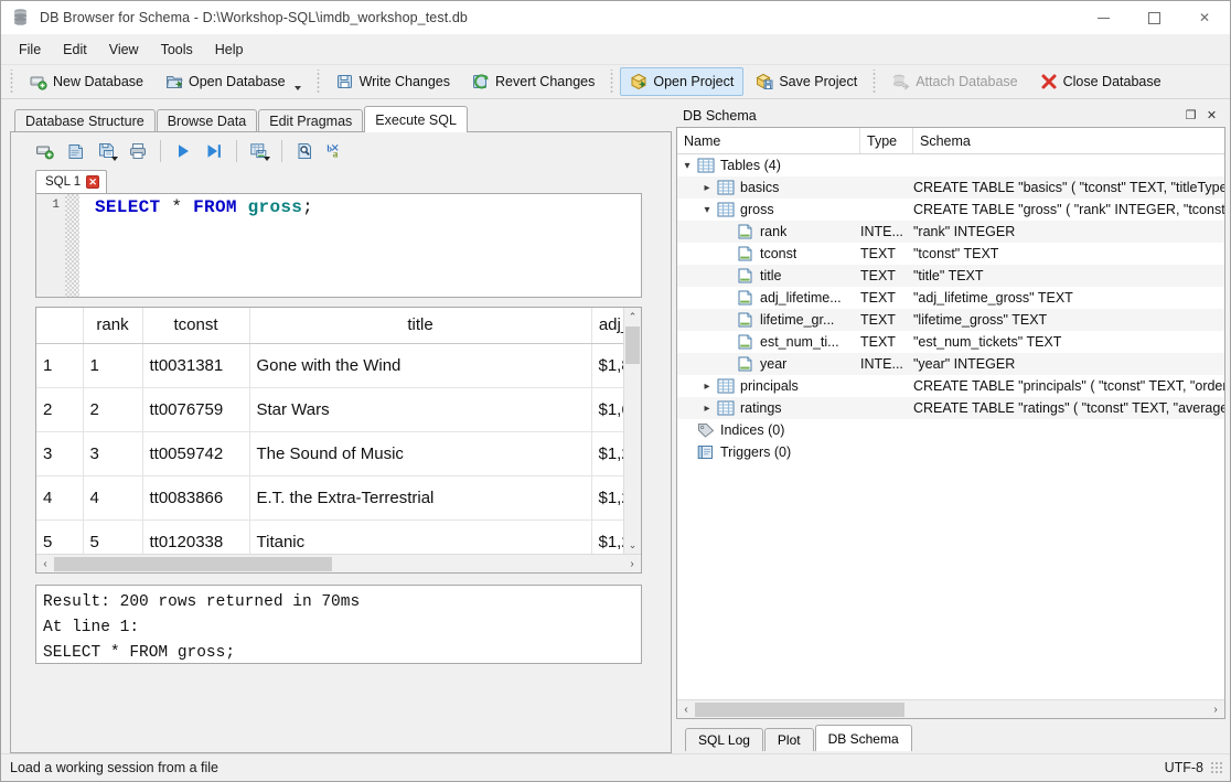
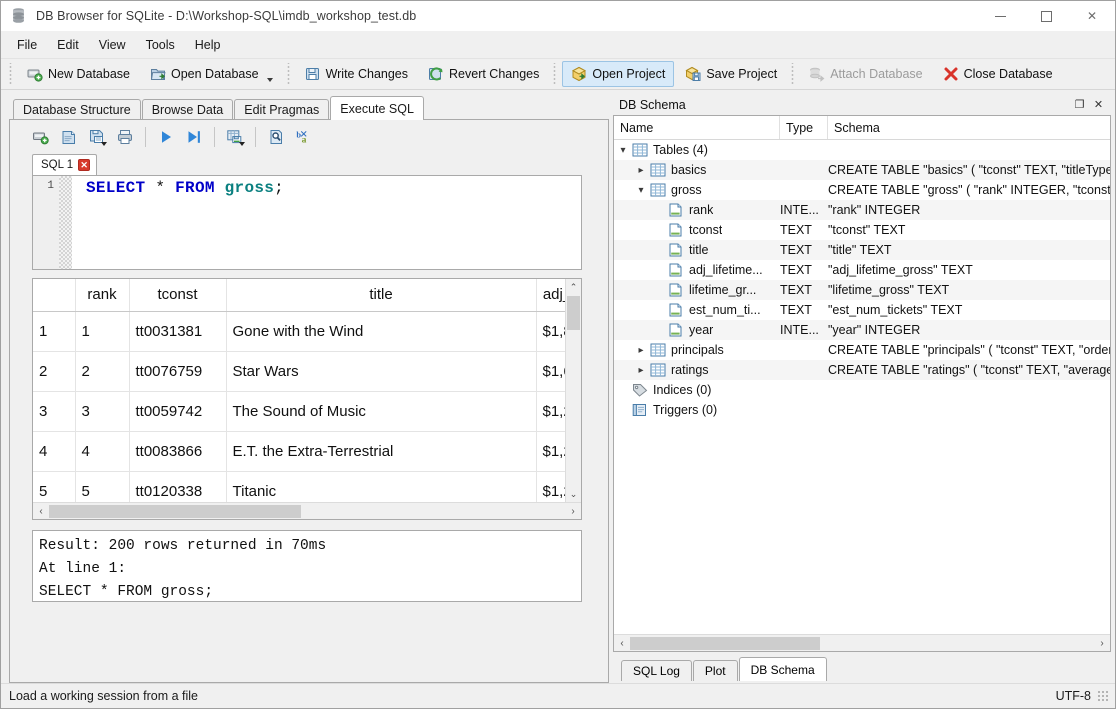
- DB Browser for Schema - D:\Workshop-SQL\imdb_workshop_test.db
+ DB Browser for SQLite - D:\Workshop-SQL\imdb_workshop_test.db
  ✕
  File
  Edit
  View
  Tools
  Help
  New Database
  Open Database
  Write Changes
  Revert Changes
  Open Project
  Save Project
  Attach Database
  Close Database
  Database Structure
  Browse Data
  Edit Pragmas
  Execute SQL
  b
  a
  SQL 1
  ✕
  1
  SELECT * FROM gross;
  	rank	tconst	title	adj
  1	1	tt0031381	Gone with the Wind	$1,
  2	2	tt0076759	Star Wars	$1,
  3	3	tt0059742	The Sound of Music	$1,
  4	4	tt0083866	E.T. the Extra-Terrestrial	$1,
  5	5	tt0120338	Titanic	$1,
  ⌃
  ⌄
  ‹
  ›
  Result: 200 rows returned in 70ms
  At line 1:
  SELECT * FROM gross;
  DB Schema
  ❐
  ✕
  Name
  Type
  Schema
  ▾
  Tables (4)
  ▸
  basics
  CREATE TABLE "basics" ( "tconst" TEXT, "titleType
  ▾
  gross
  CREATE TABLE "gross" ( "rank" INTEGER, "tconst
  rank
  INTE...
  "rank" INTEGER
  tconst
  TEXT
  "tconst" TEXT
  title
  TEXT
  "title" TEXT
  adj_lifetime...
  TEXT
  "adj_lifetime_gross" TEXT
  lifetime_gr...
  TEXT
  "lifetime_gross" TEXT
  est_num_ti...
  TEXT
  "est_num_tickets" TEXT
  year
  INTE...
  "year" INTEGER
  ▸
  principals
  CREATE TABLE "principals" ( "tconst" TEXT, "orde
  ▸
  ratings
  CREATE TABLE "ratings" ( "tconst" TEXT, "average
  Indices (0)
  Triggers (0)
  ‹
  ›
  SQL Log
  Plot
  DB Schema
  Load a working session from a file
  UTF-8
